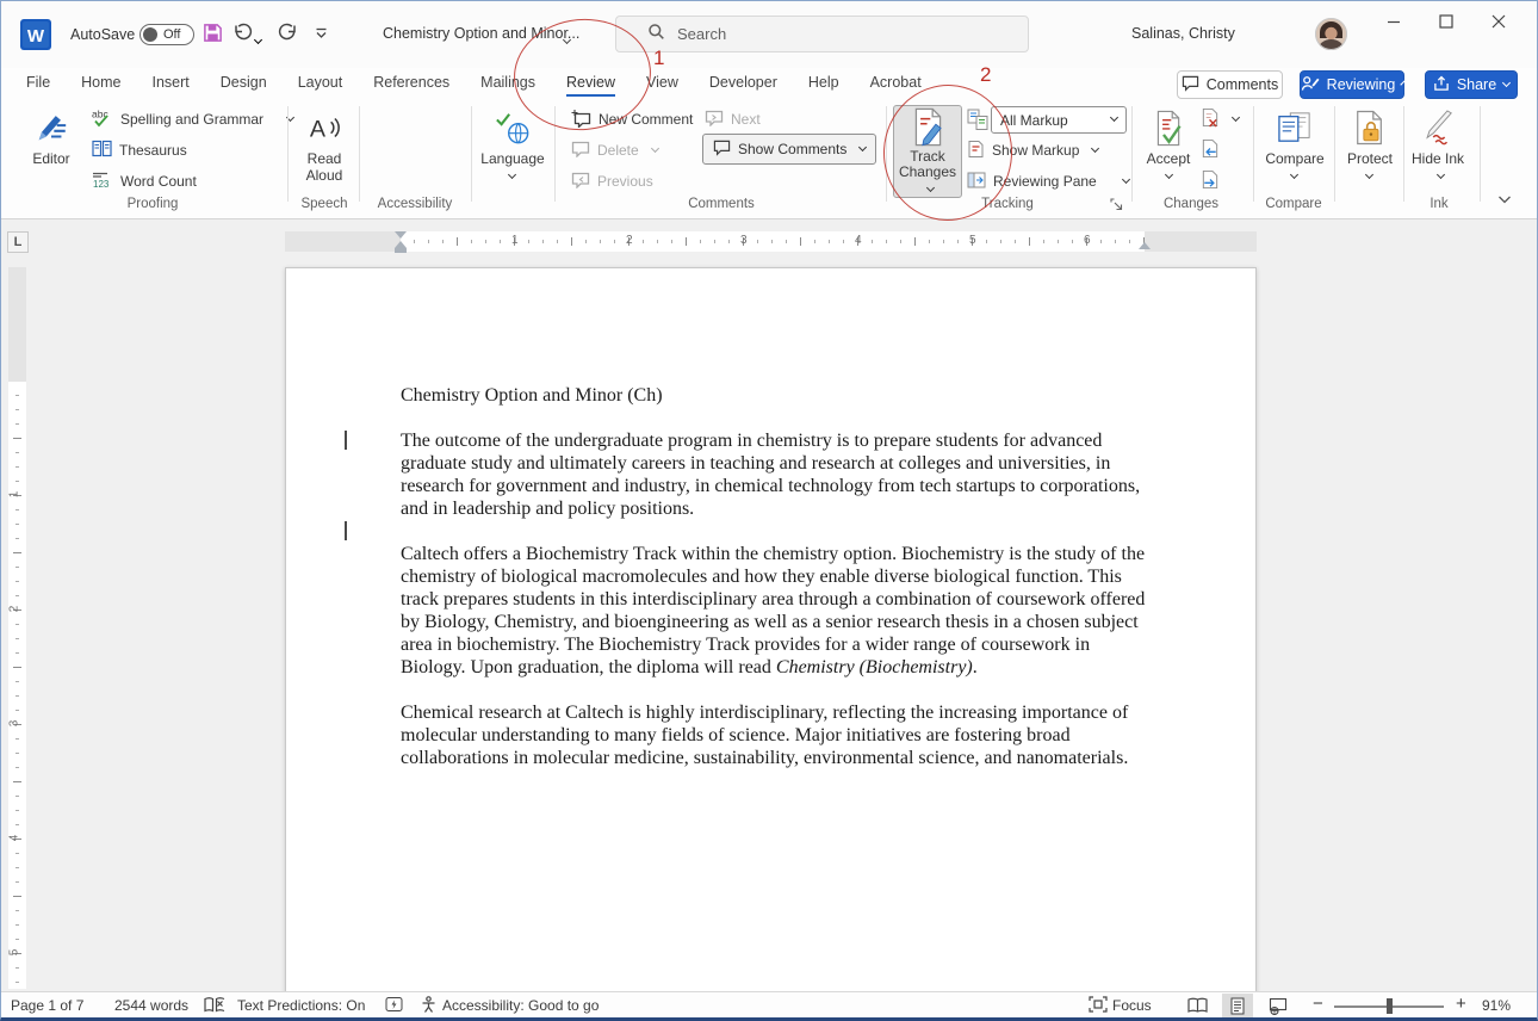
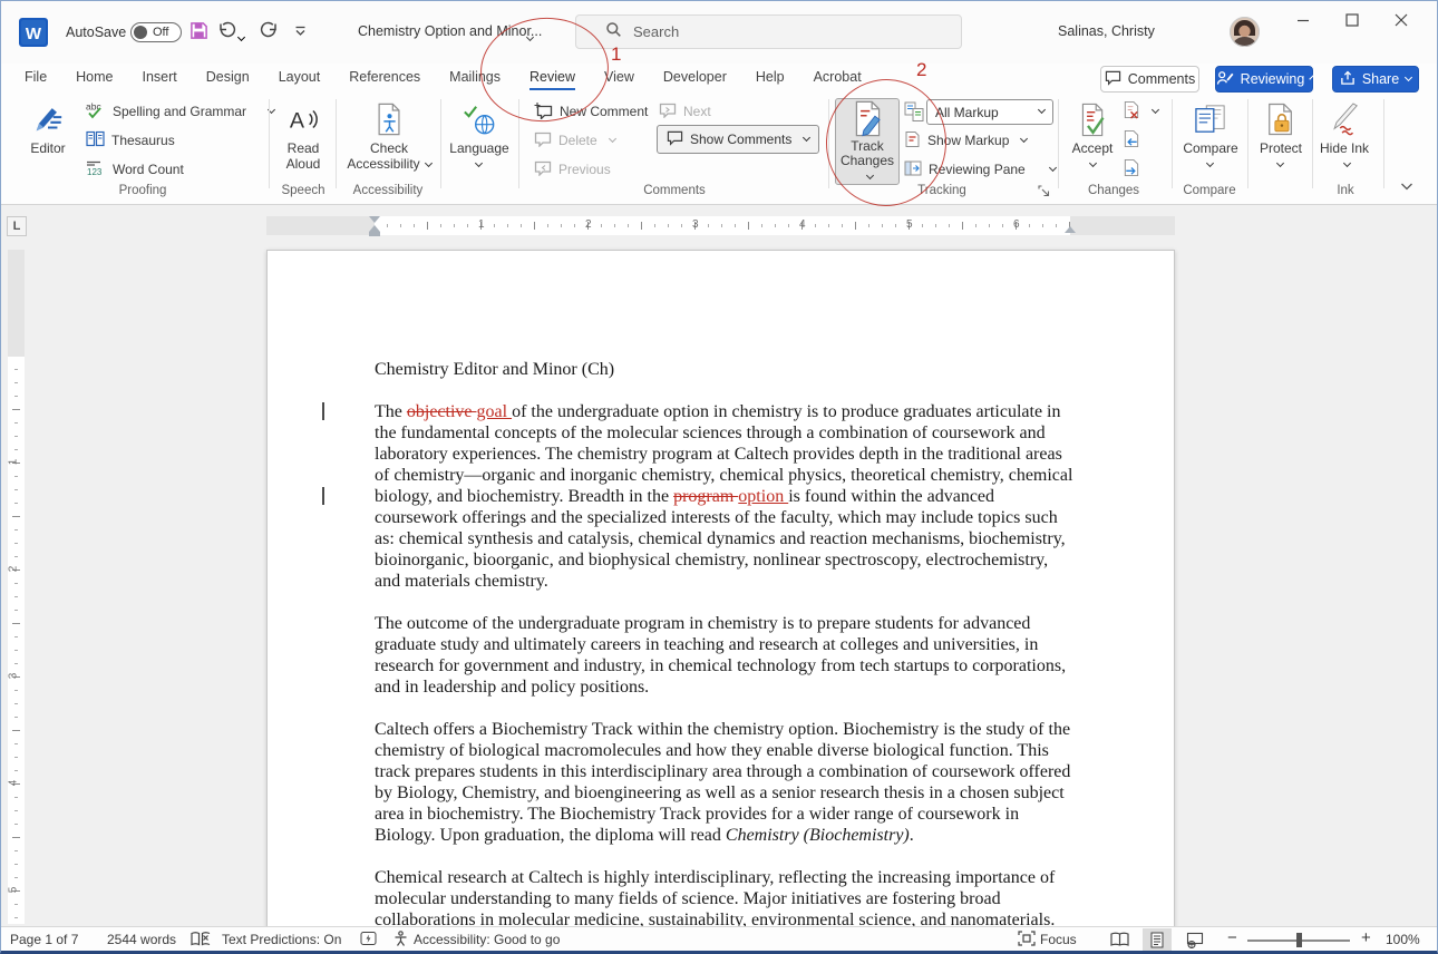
  W
  AutoSave
  Off
  Chemistry Option and Minor...
  Search
  Salinas, Christy
  File
  Home
  Insert
  Design
  Layout
  References
  Mailings
  Review
  View
  Developer
  Help
  Acrobat
  Comments
  Reviewing
  Share
  Editor
  abc
  Spelling and Grammar
  Thesaurus
  123
  Word Count
  Proofing
  A
  Read Aloud
  Speech
+ Check Accessibility
  Accessibility
  Language
  New Comment
  Delete
  Previous
  Next
  Show Comments
  Comments
  Track Changes
  All Markup
  Show Markup
  Reviewing Pane
  Tracking
  Accept
  Changes
  Compare
  Compare
  Protect
  Hide Ink
  Ink
  1
  2
  L
  1
  2
  3
  4
  5
  6
- Chemistry Option and Minor (Ch)
+ Chemistry Editor and Minor (Ch)
+ The objective goal of the undergraduate option in chemistry is to produce graduates articulate in the fundamental concepts of the molecular sciences through a combination of coursework and laboratory experiences. The chemistry program at Caltech provides depth in the traditional areas of chemistry—organic and inorganic chemistry, chemical physics, theoretical chemistry, chemical biology, and biochemistry. Breadth in the program option is found within the advanced coursework offerings and the specialized interests of the faculty, which may include topics such as: chemical synthesis and catalysis, chemical dynamics and reaction mechanisms, biochemistry, bioinorganic, bioorganic, and biophysical chemistry, nonlinear spectroscopy, electrochemistry, and materials chemistry.
  The outcome of the undergraduate program in chemistry is to prepare students for advanced graduate study and ultimately careers in teaching and research at colleges and universities, in research for government and industry, in chemical technology from tech startups to corporations, and in leadership and policy positions.
  Caltech offers a Biochemistry Track within the chemistry option. Biochemistry is the study of the chemistry of biological macromolecules and how they enable diverse biological function. This track prepares students in this interdisciplinary area through a combination of coursework offered by Biology, Chemistry, and bioengineering as well as a senior research thesis in a chosen subject area in biochemistry. The Biochemistry Track provides for a wider range of coursework in Biology. Upon graduation, the diploma will read Chemistry (Biochemistry).
  Chemical research at Caltech is highly interdisciplinary, reflecting the increasing importance of molecular understanding to many fields of science. Major initiatives are fostering broad collaborations in molecular medicine, sustainability, environmental science, and nanomaterials.
  Page 1 of 7
  2544 words
  Text Predictions: On
  Accessibility: Good to go
  Focus
  −
  +
- 91%
+ 100%
